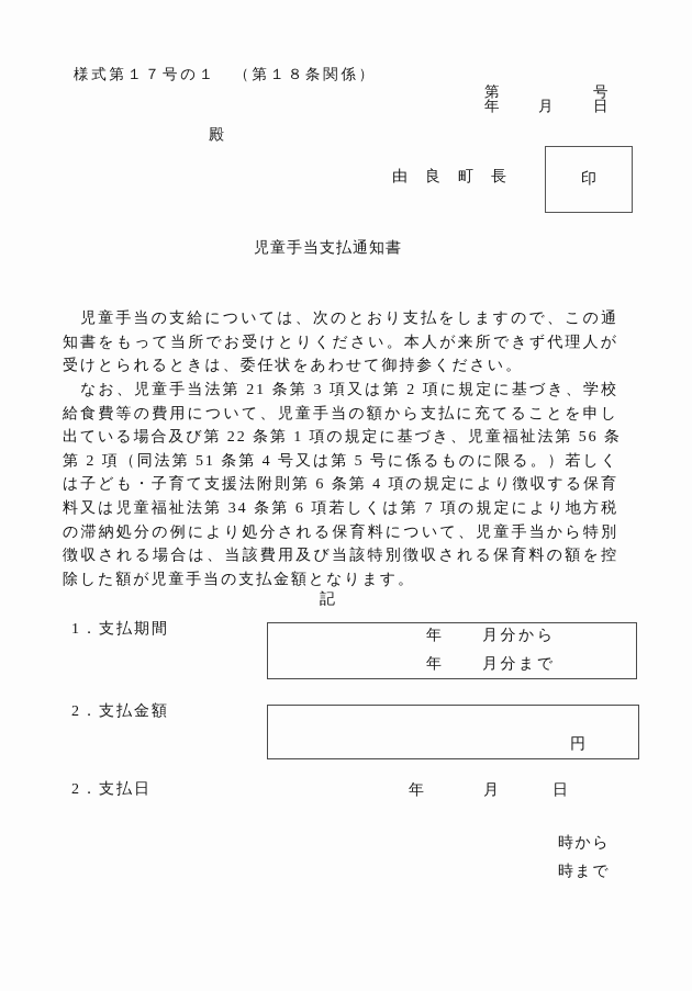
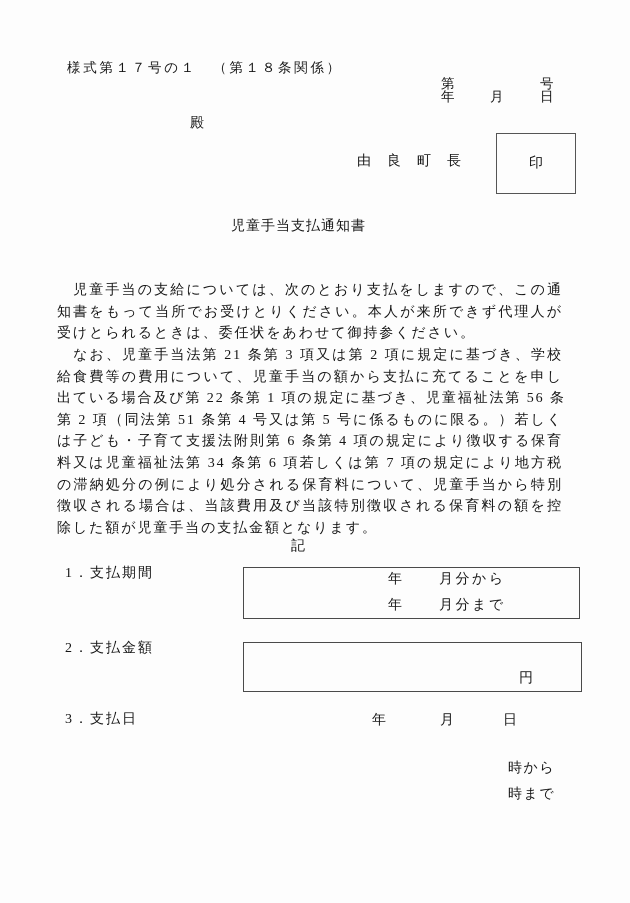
  様式第１７号の１ （第１８条関係）
  第
  号
  年
  月
  日
  殿
  由良町長
  印
  児童手当支払通知書
  児童手当の支給については、次のとおり支払をしますので、この通
  知書をもって当所でお受けとりください。本人が来所できず代理人が
  受けとられるときは、委任状をあわせて御持参ください。
  なお、児童手当法第 21 条第 3 項又は第 2 項に規定に基づき、学校
  給食費等の費用について、児童手当の額から支払に充てることを申し
  出ている場合及び第 22 条第 1 項の規定に基づき、児童福祉法第 56 条
  第 2 項（同法第 51 条第 4 号又は第 5 号に係るものに限る。）若しく
  は子ども・子育て支援法附則第 6 条第 4 項の規定により徴収する保育
  料又は児童福祉法第 34 条第 6 項若しくは第 7 項の規定により地方税
  の滞納処分の例により処分される保育料について、児童手当から特別
  徴収される場合は、当該費用及び当該特別徴収される保育料の額を控
  除した額が児童手当の支払金額となります。
  記
  1．支払期間
  年
  月分から
  年
  月分まで
  2．支払金額
  円
- 2．支払日
+ 3．支払日
  年
  月
  日
  時から
  時まで
